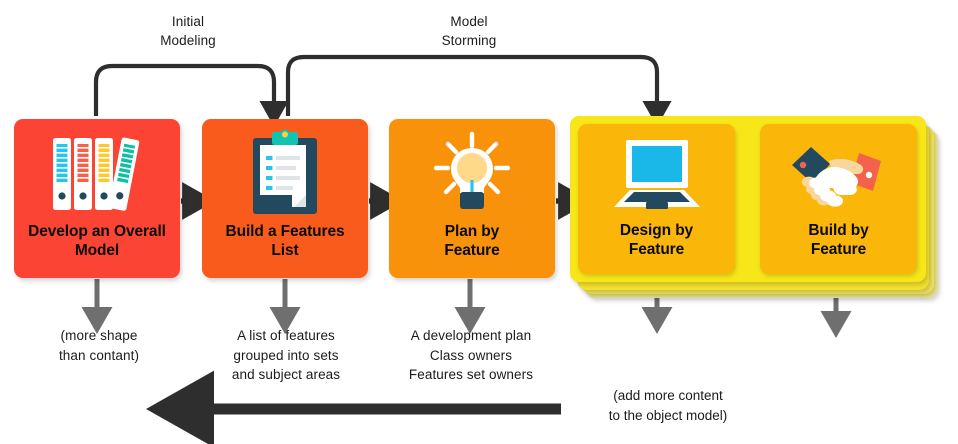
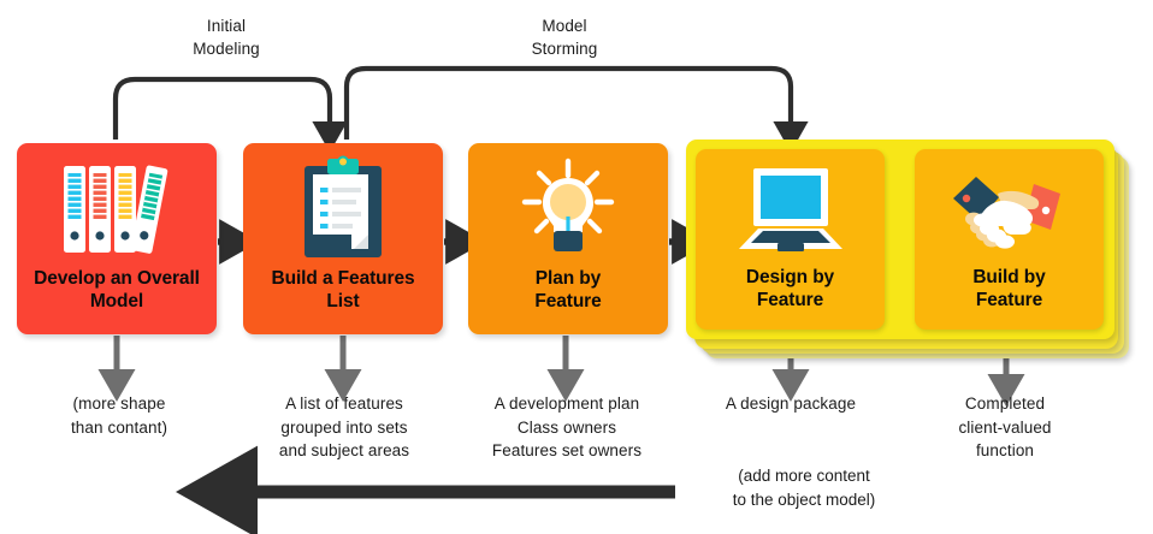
  Initial
  Modeling
  Model
  Storming
  Develop an Overall
  Model
  Build a Features
  List
  Plan by
  Feature
  Design by
  Feature
  Build by
  Feature
  (more shape
  than contant)
  A list of features
  grouped into sets
  and subject areas
  A development plan
  Class owners
  Features set owners
+ A design package
+ Completed
+ client-valued
+ function
  (add more content
  to the object model)
